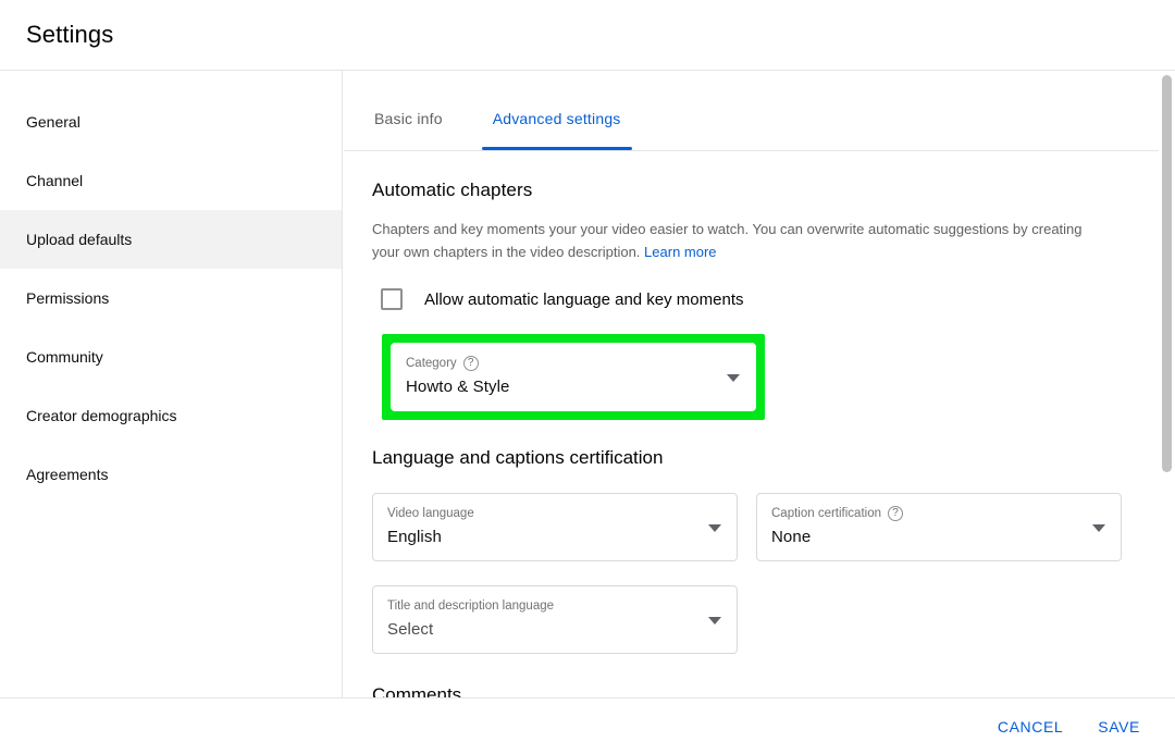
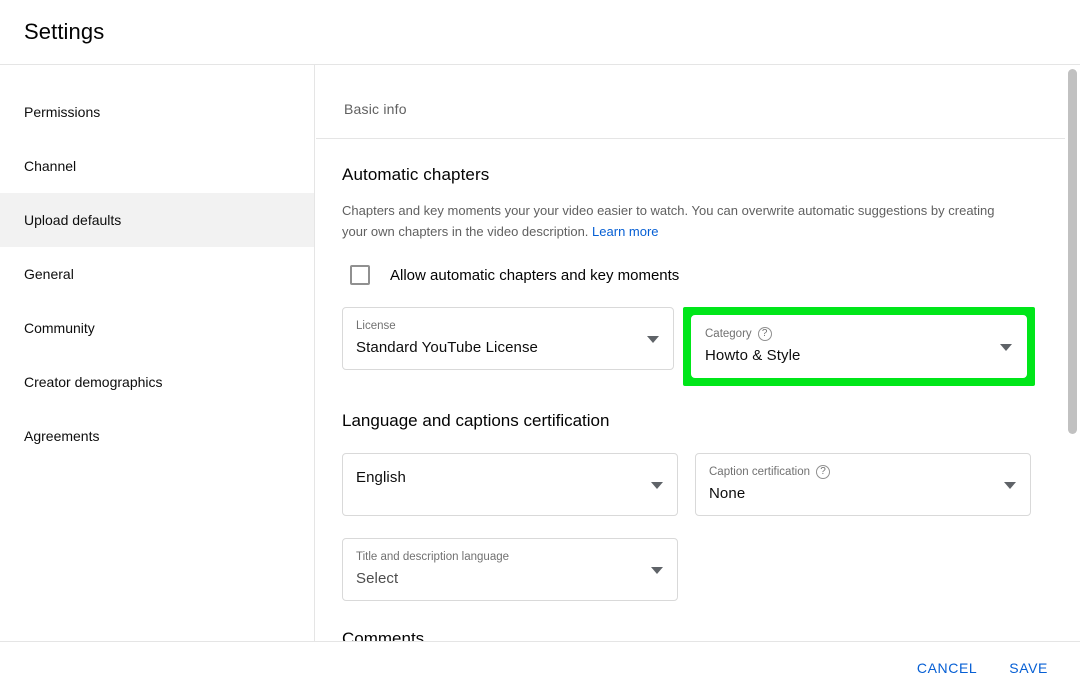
  Settings
- General
+ Permissions
  Channel
  Upload defaults
- Permissions
+ General
  Community
  Creator demographics
  Agreements
  Basic info
- Advanced settings
  Automatic chapters
  Chapters and key moments your your video easier to watch. You can overwrite automatic suggestions by creating your own chapters in the video description. Learn more
- Allow automatic language and key moments
+ Allow automatic chapters and key moments
+ License
+ Standard YouTube License
  Category
  ?
  Howto & Style
  Language and captions certification
- Video language
  English
  Caption certification
  ?
  None
  Title and description language
  Select
  Comments
  CANCEL
  SAVE
